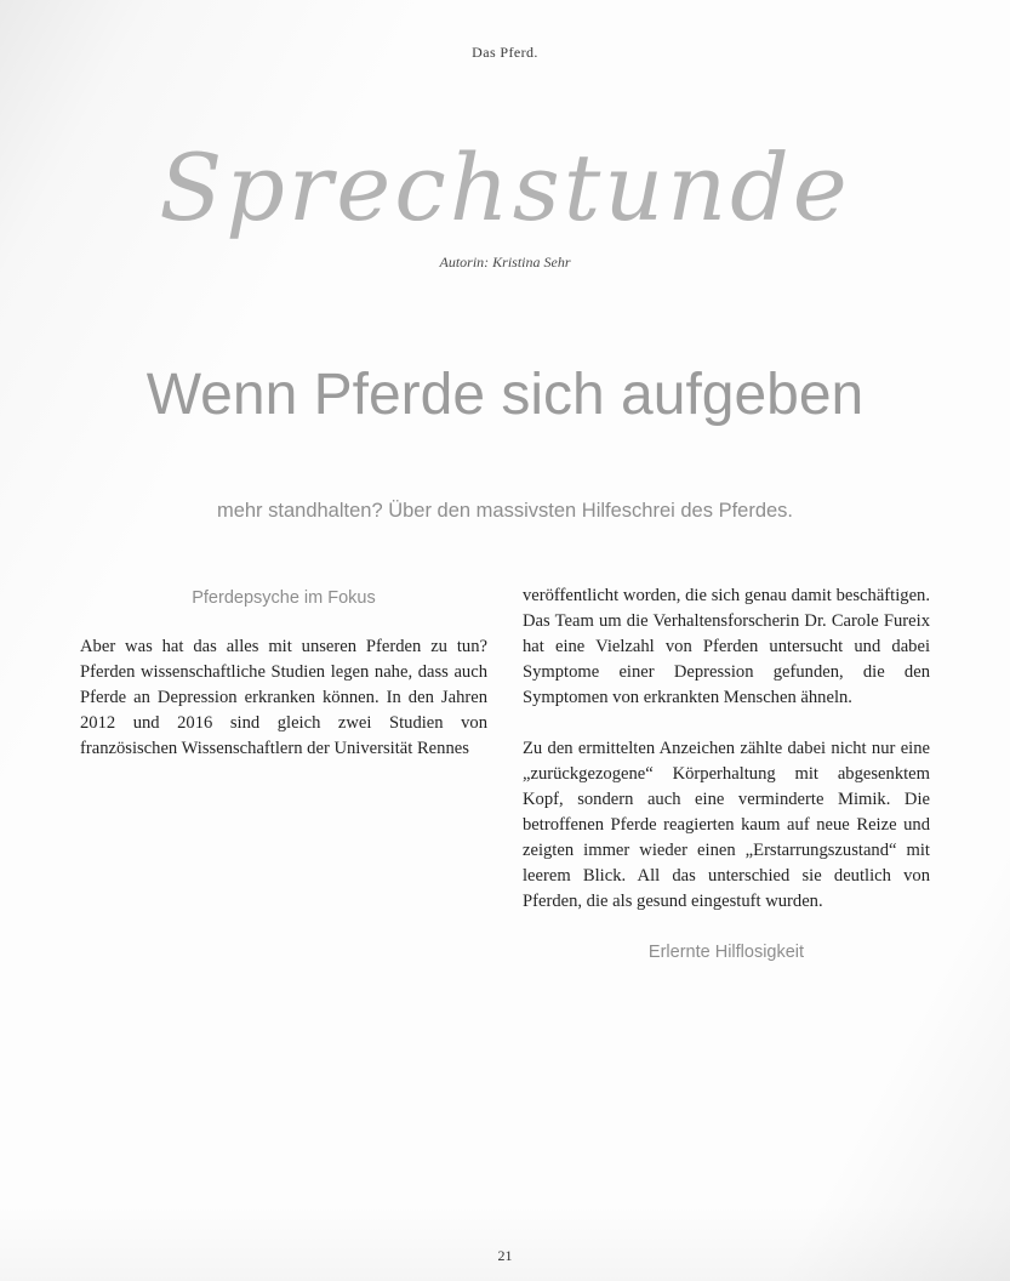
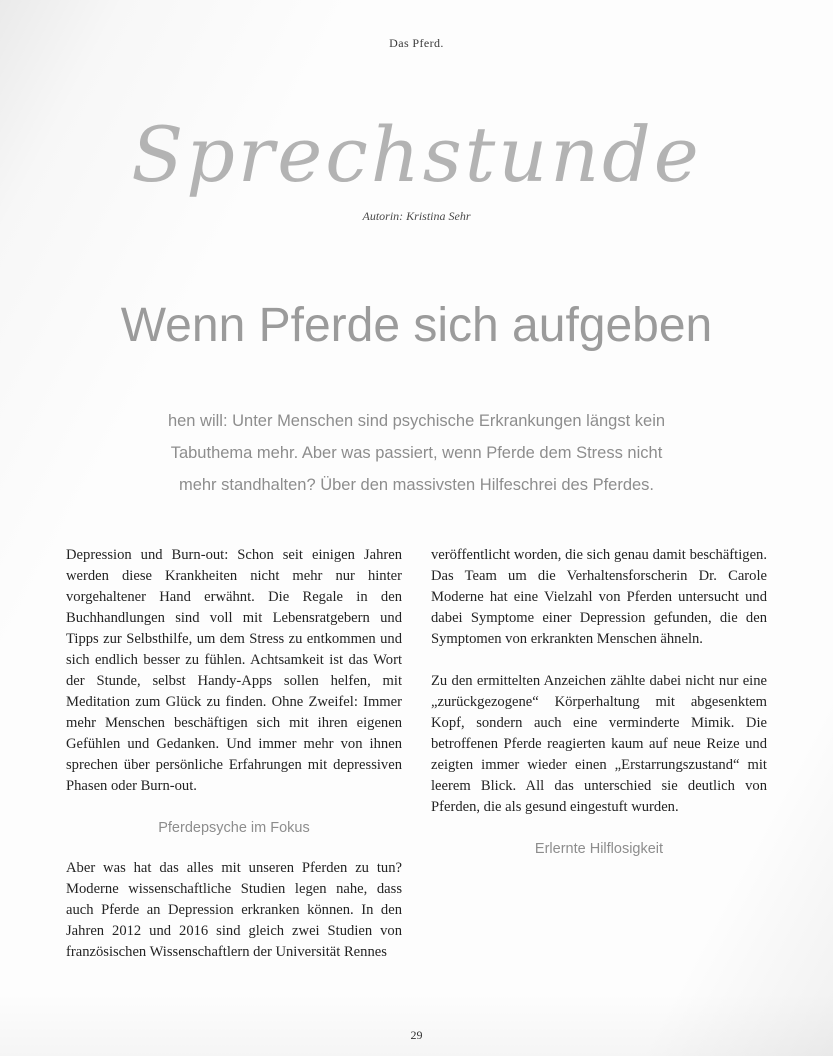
  Das Pferd.
  Sprechstunde
  Autorin: Kristina Sehr
  Wenn Pferde sich aufgeben
+ hen will: Unter Menschen sind psychische Erkrankungen längst kein
+ Tabuthema mehr. Aber was passiert, wenn Pferde dem Stress nicht
  mehr standhalten? Über den massivsten Hilfeschrei des Pferdes.
+ Depression und Burn-out: Schon seit einigen Jahren werden diese Krankheiten nicht mehr nur hinter vorgehaltener Hand erwähnt. Die Regale in den Buchhandlungen sind voll mit Lebensratgebern und Tipps zur Selbsthilfe, um dem Stress zu entkommen und sich endlich besser zu fühlen. Achtsamkeit ist das Wort der Stunde, selbst Handy-Apps sollen helfen, mit Meditation zum Glück zu finden. Ohne Zweifel: Immer mehr Menschen beschäftigen sich mit ihren eigenen Gefühlen und Gedanken. Und immer mehr von ihnen sprechen über persönliche Erfahrungen mit depressiven Phasen oder Burn-out.
  Pferdepsyche im Fokus
- Aber was hat das alles mit unseren Pferden zu tun? Pferden wissenschaftliche Studien legen nahe, dass auch Pferde an Depression erkranken können. In den Jahren 2012 und 2016 sind gleich zwei Studien von französischen Wissenschaftlern der Universität Rennes
+ Aber was hat das alles mit unseren Pferden zu tun? Moderne wissenschaftliche Studien legen nahe, dass auch Pferde an Depression erkranken können. In den Jahren 2012 und 2016 sind gleich zwei Studien von französischen Wissenschaftlern der Universität Rennes
- veröffentlicht worden, die sich genau damit beschäftigen. Das Team um die Verhaltensforscherin Dr. Carole Fureix hat eine Vielzahl von Pferden untersucht und dabei Symptome einer Depression gefunden, die den Symptomen von erkrankten Menschen ähneln.
+ veröffentlicht worden, die sich genau damit beschäftigen. Das Team um die Verhaltensforscherin Dr. Carole Moderne hat eine Vielzahl von Pferden untersucht und dabei Symptome einer Depression gefunden, die den Symptomen von erkrankten Menschen ähneln.
  Zu den ermittelten Anzeichen zählte dabei nicht nur eine „zurückgezogene“ Körperhaltung mit abgesenktem Kopf, sondern auch eine verminderte Mimik. Die betroffenen Pferde reagierten kaum auf neue Reize und zeigten immer wieder einen „Erstarrungszustand“ mit leerem Blick. All das unterschied sie deutlich von Pferden, die als gesund eingestuft wurden.
  Erlernte Hilflosigkeit
- 21
+ 29
